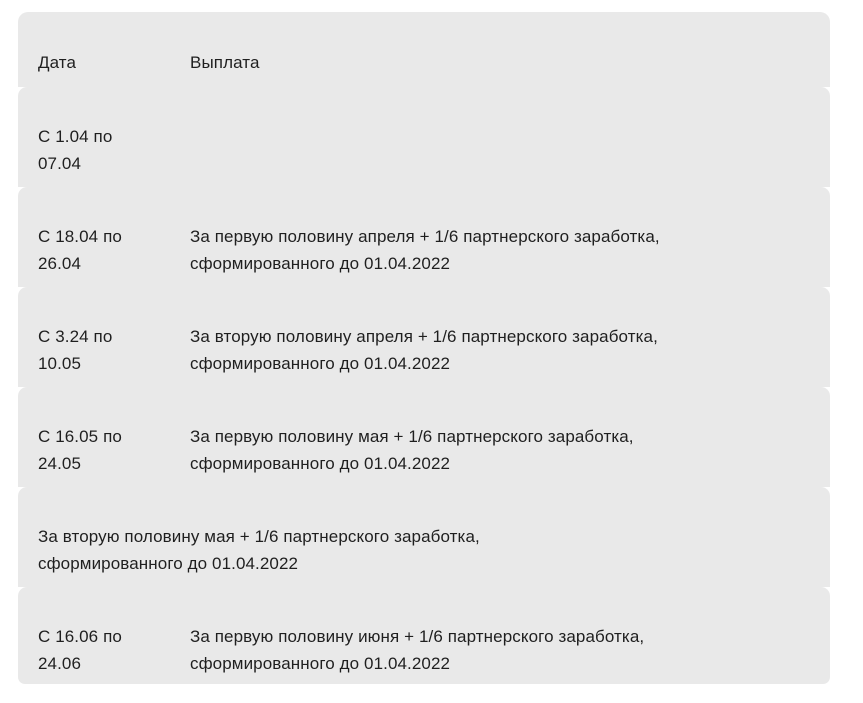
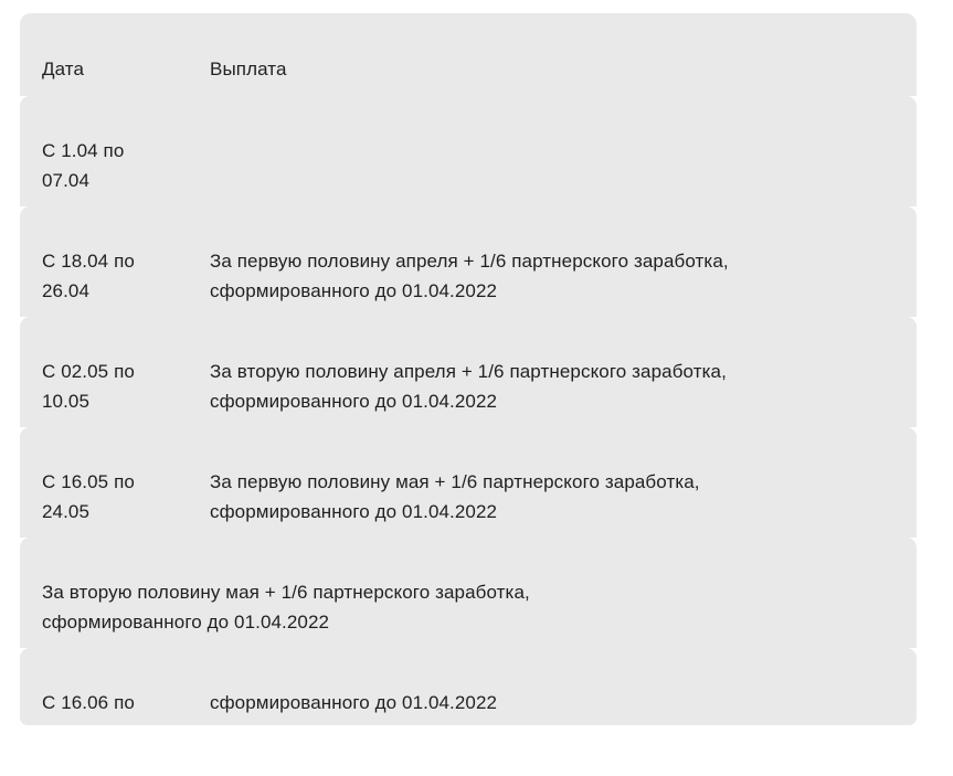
  Дата
  Выплата
  С 1.04 по
  07.04
  С 18.04 по
  26.04
  За первую половину апреля + 1/6 партнерского заработка,
  сформированного до 01.04.2022
- С 3.24 по
+ С 02.05 по
  10.05
  За вторую половину апреля + 1/6 партнерского заработка,
  сформированного до 01.04.2022
  С 16.05 по
  24.05
  За первую половину мая + 1/6 партнерского заработка,
  сформированного до 01.04.2022
  За вторую половину мая + 1/6 партнерского заработка,
  сформированного до 01.04.2022
  С 16.06 по
- 24.06
- За первую половину июня + 1/6 партнерского заработка,
  сформированного до 01.04.2022
